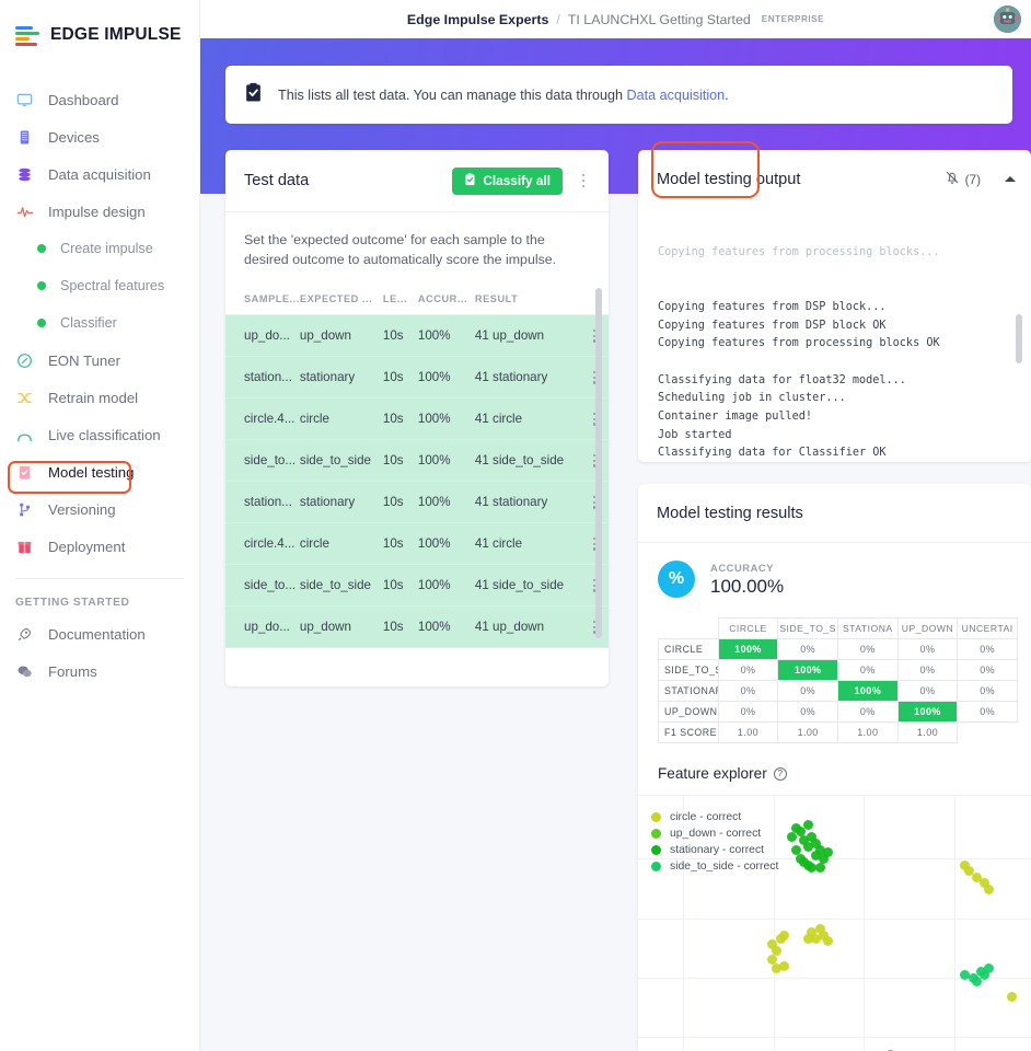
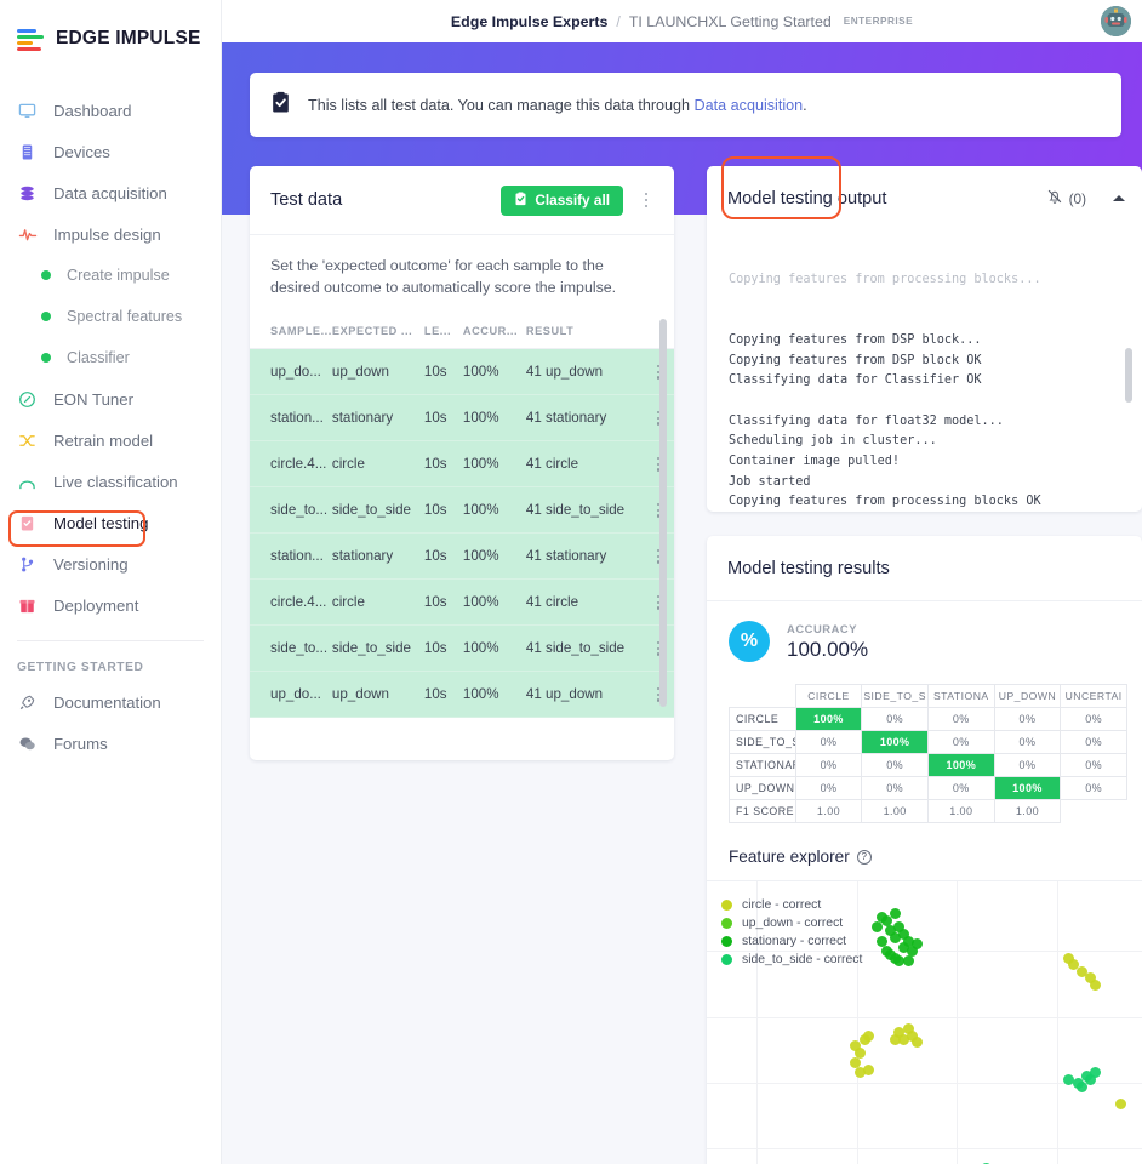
  EDGE IMPULSE
  Dashboard
  Devices
  Data acquisition
  Impulse design
  Create impulse
  Spectral features
  Classifier
  EON Tuner
  Retrain model
  Live classification
  Model testing
  Versioning
  Deployment
  GETTING STARTED
  Documentation
  Forums
  Edge Impulse Experts
  /
  TI LAUNCHXL Getting Started
  ENTERPRISE
  This lists all test data. You can manage this data through Data acquisition.
  Test data
  Classify all
  Set the 'expected outcome' for each sample to the desired outcome to automatically score the impulse.
  SAMPLE...	EXPECTED ...	LE...	ACCUR...	RESULT
  up_do...	up_down	10s	100%	41 up_down
  station...	stationary	10s	100%	41 stationary
  circle.4...	circle	10s	100%	41 circle
  side_to...	side_to_side	10s	100%	41 side_to_side
  station...	stationary	10s	100%	41 stationary
  circle.4...	circle	10s	100%	41 circle
  side_to...	side_to_side	10s	100%	41 side_to_side
  up_do...	up_down	10s	100%	41 up_down
  Model testing output
- (7)
+ (0)
  Copying features from processing blocks...
  Copying features from DSP block...
  Copying features from DSP block OK
- Copying features from processing blocks OK
+ Classifying data for Classifier OK
  Classifying data for float32 model...
  Scheduling job in cluster...
  Container image pulled!
  Job started
- Classifying data for Classifier OK
+ Copying features from processing blocks OK
  Model testing results
  %
  ACCURACY
  100.00%
  	CIRCLE	SIDE_TO_S	STATIONA	UP_DOWN	UNCERTAI
  CIRCLE	100%	0%	0%	0%	0%
  SIDE_TO_	0%	100%	0%	0%	0%
  STATIONA	0%	0%	100%	0%	0%
  UP_DOWN	0%	0%	0%	100%	0%
  F1 SCORE	1.00	1.00	1.00	1.00
  Feature explorer
  ?
  circle - correct
  up_down - correct
  stationary - correct
  side_to_side - correct
